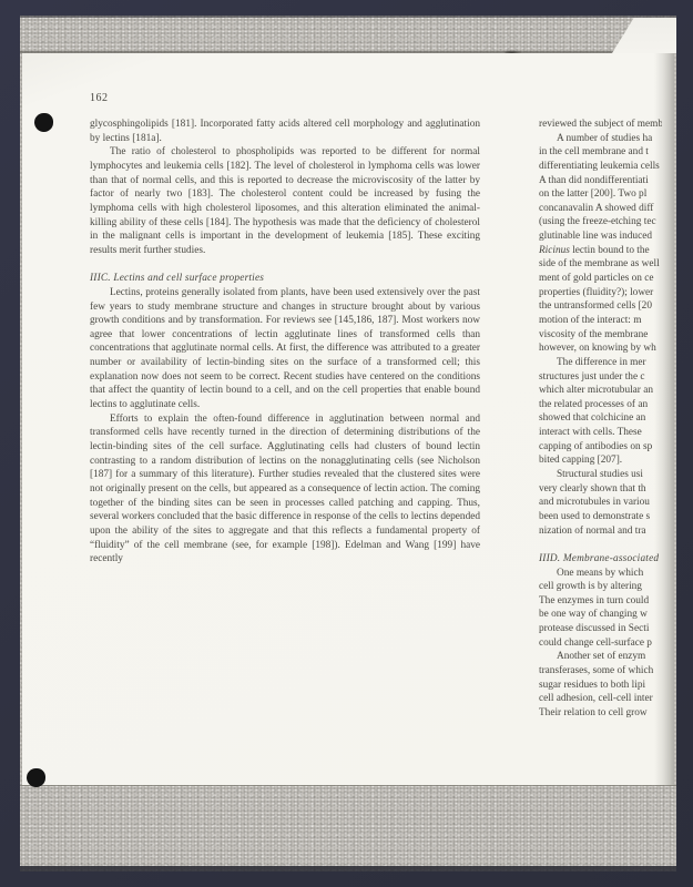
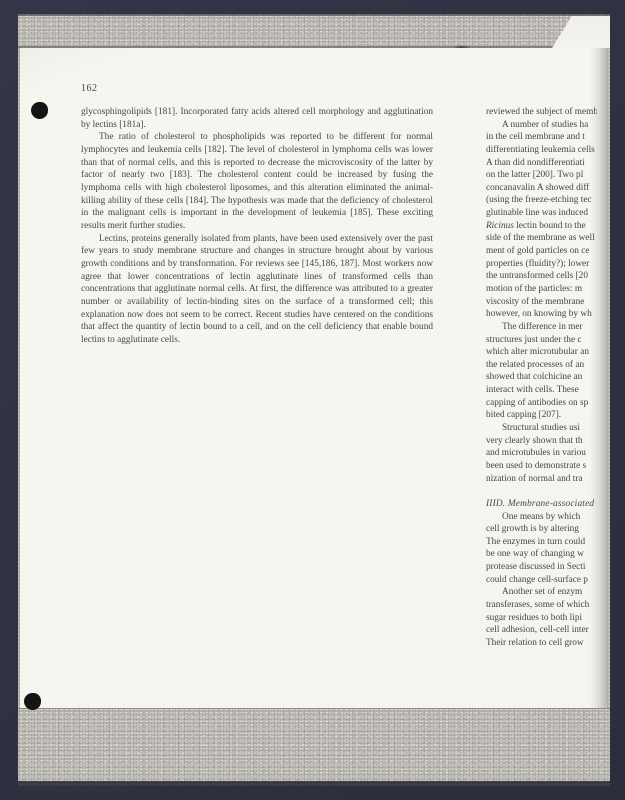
  162
  glycosphingolipids [181]. Incorporated fatty acids altered cell morphology and agglutination by lectins [181a].
  The ratio of cholesterol to phospholipids was reported to be different for normal lymphocytes and leukemia cells [182]. The level of cholesterol in lymphoma cells was lower than that of normal cells, and this is reported to decrease the microviscosity of the latter by factor of nearly two [183]. The cholesterol content could be increased by fusing the lymphoma cells with high cholesterol liposomes, and this alteration eliminated the animal-killing ability of these cells [184]. The hypothesis was made that the deficiency of cholesterol in the malignant cells is important in the development of leukemia [185]. These exciting results merit further studies.
- IIIC. Lectins and cell surface properties
- Lectins, proteins generally isolated from plants, have been used extensively over the past few years to study membrane structure and changes in structure brought about by various growth conditions and by transformation. For reviews see [145,186, 187]. Most workers now agree that lower concentrations of lectin agglutinate lines of transformed cells than concentrations that agglutinate normal cells. At first, the difference was attributed to a greater number or availability of lectin-binding sites on the surface of a transformed cell; this explanation now does not seem to be correct. Recent studies have centered on the conditions that affect the quantity of lectin bound to a cell, and on the cell properties that enable bound lectins to agglutinate cells.
+ Lectins, proteins generally isolated from plants, have been used extensively over the past few years to study membrane structure and changes in structure brought about by various growth conditions and by transformation. For reviews see [145,186, 187]. Most workers now agree that lower concentrations of lectin agglutinate lines of transformed cells than concentrations that agglutinate normal cells. At first, the difference was attributed to a greater number or availability of lectin-binding sites on the surface of a transformed cell; this explanation now does not seem to be correct. Recent studies have centered on the conditions that affect the quantity of lectin bound to a cell, and on the cell deficiency that enable bound lectins to agglutinate cells.
- Efforts to explain the often-found difference in agglutination between normal and transformed cells have recently turned in the direction of determining distributions of the lectin-binding sites of the cell surface. Agglutinating cells had clusters of bound lectin contrasting to a random distribution of lectins on the nonagglutinating cells (see Nicholson [187] for a summary of this literature). Further studies revealed that the clustered sites were not originally present on the cells, but appeared as a consequence of lectin action. The coming together of the binding sites can be seen in processes called patching and capping. Thus, several workers concluded that the basic difference in response of the cells to lectins depended upon the ability of the sites to aggregate and that this reflects a fundamental property of “fluidity” of the cell membrane (see, for example [198]). Edelman and Wang [199] have recently
  reviewed the subject of memb
  A number of studies ha
  in the cell membrane and t
  differentiating leukemia cells
  A than did nondifferentiati
  on the latter [200]. Two pl
  concanavalin A showed diff
  (using the freeze-etching tec
  glutinable line was induced
  Ricinus lectin bound to the
  side of the membrane as well
  ment of gold particles on ce
  properties (fluidity?); lower
  the untransformed cells [20
- motion of the interact: m
+ motion of the particles: m
  viscosity of the membrane
  however, on knowing by wh
  The difference in mer
  structures just under the c
  which alter microtubular an
  the related processes of an
  showed that colchicine an
  interact with cells. These
  capping of antibodies on sp
  bited capping [207].
  Structural studies usi
  very clearly shown that th
  and microtubules in variou
  been used to demonstrate s
  nization of normal and tra
  IIID. Membrane-associated
  One means by which
  cell growth is by altering
  The enzymes in turn could
  be one way of changing w
  protease discussed in Secti
  could change cell-surface p
  Another set of enzym
  transferases, some of which
  sugar residues to both lipi
  cell adhesion, cell-cell inter
  Their relation to cell grow
